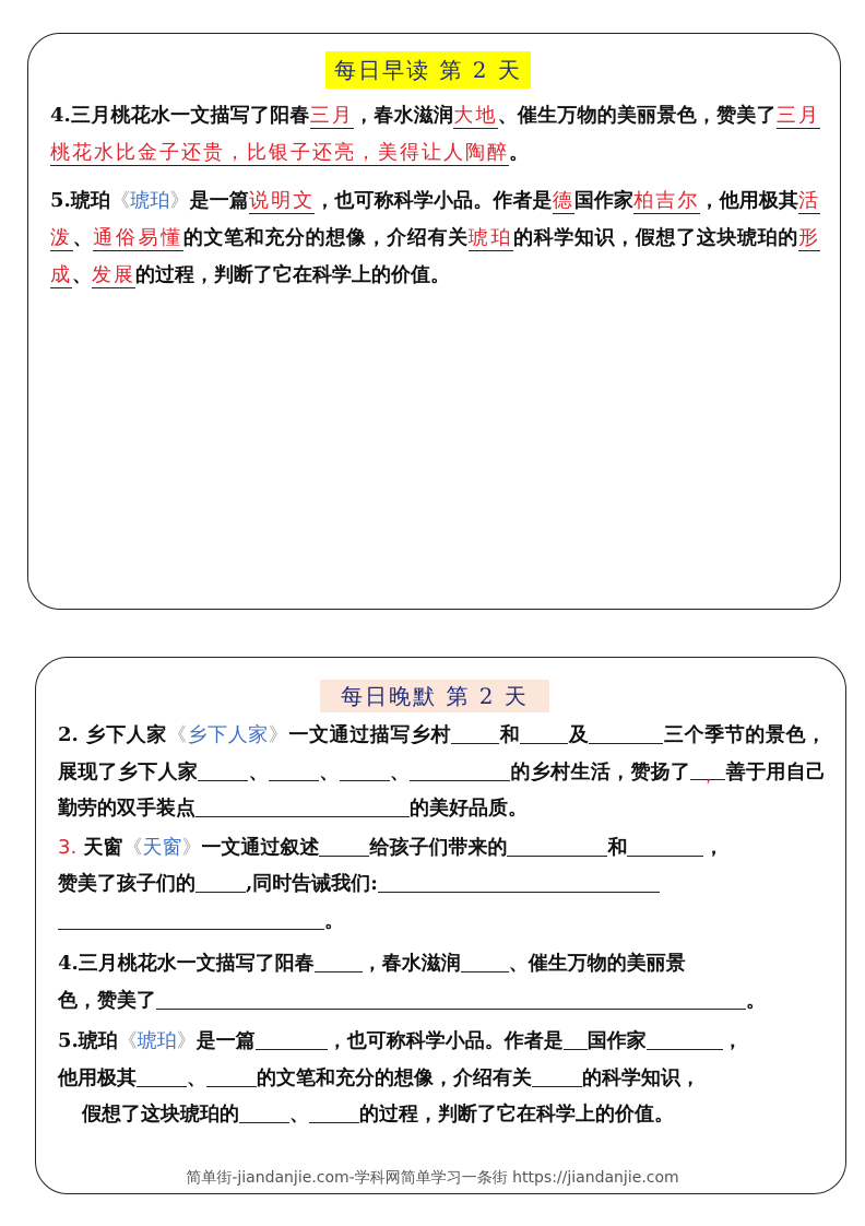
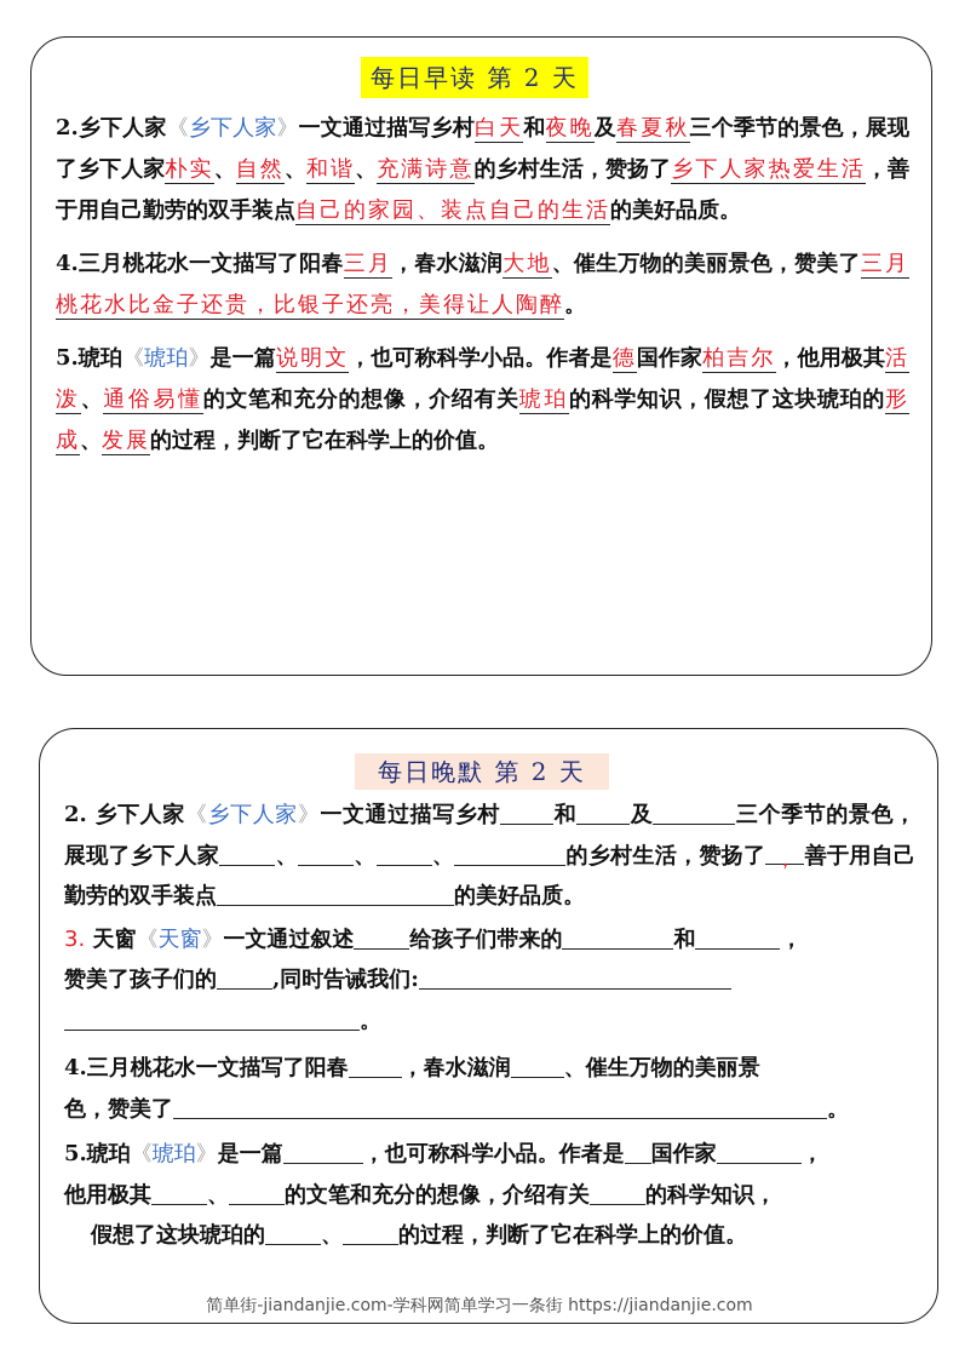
  每日早读 第 2 天
+ 2.乡下人家《乡下人家》一文通过描写乡村白天和夜晚及春夏秋三个季节的景色，展现了乡下人家朴实、自然、和谐、充满诗意的乡村生活，赞扬了乡下人家热爱生活，善于用自己勤劳的双手装点自己的家园、装点自己的生活的美好品质。
  4.三月桃花水一文描写了阳春三月，春水滋润大地、催生万物的美丽景色，赞美了三月桃花水比金子还贵，比银子还亮，美得让人陶醉。
  5.琥珀《琥珀》是一篇说明文，也可称科学小品。作者是德国作家柏吉尔，他用极其活泼、通俗易懂的文笔和充分的想像，介绍有关琥珀的科学知识，假想了这块琥珀的形成、发展的过程，判断了它在科学上的价值。
  每日晚默 第 2 天
  2. 乡下人家《乡下人家》一文通过描写乡村 和 及 三个季节的景色，展现了乡下人家 、 、 、 的乡村生活，赞扬了 ， 善于用自己勤劳的双手装点 的美好品质。
  3. 天窗《天窗》一文通过叙述 给孩子们带来的 和 ，
  赞美了孩子们的 ,同时告诫我们:
  。
  4.三月桃花水一文描写了阳春 ，春水滋润 、催生万物的美丽景
  色，赞美了 。
  5.琥珀《琥珀》是一篇 ，也可称科学小品。作者是 国作家 ，
  他用极其 、 的文笔和充分的想像，介绍有关 的科学知识，
  假想了这块琥珀的 、 的过程，判断了它在科学上的价值。
  简单街-jiandanjie.com-学科网简单学习一条街 https://jiandanjie.com
